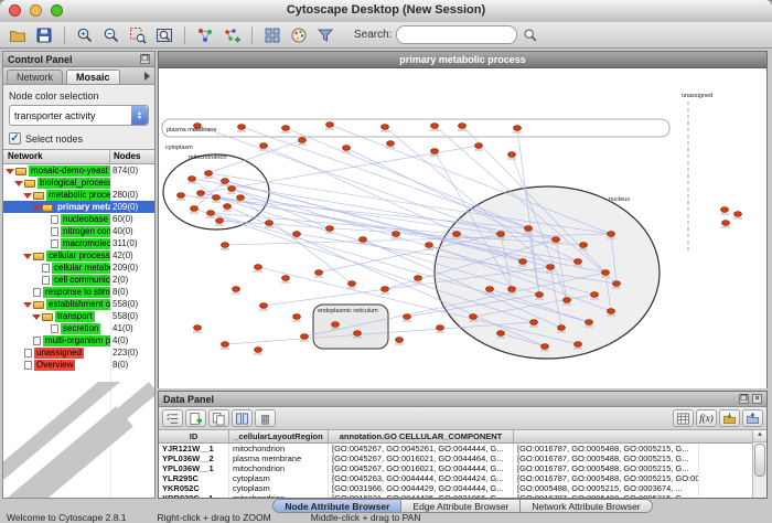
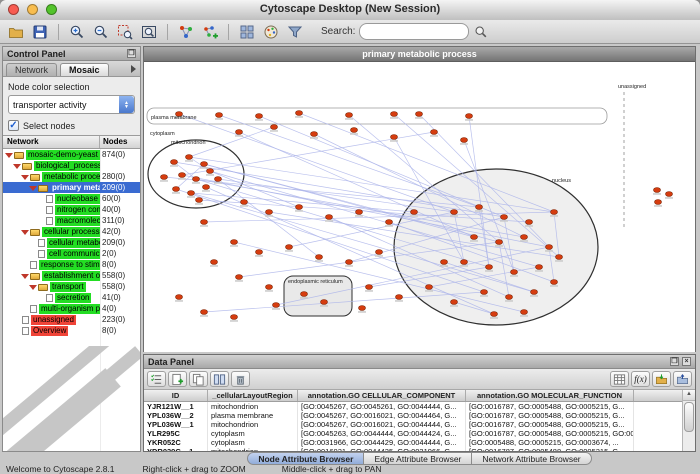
  Cytoscape Desktop (New Session)
  Search:
  Control Panel
  Network
  Mosaic
  Node color selection
  transporter activity
  ✓
  Select nodes
  Network
  Nodes
  mosaic-demo-yeast
  874(0)
  biological_process
  metabolic proce
  280(0)
  primary met
  209(0)
  nucleobase
  60(0)
  nitrogen com
  40(0)
  macromolec
  311(0)
  cellular process
  42(0)
  cellular metab
  209(0)
  cell communic
  2(0)
  response to stim
  8(0)
  establishment o
  558(0)
  transport
  558(0)
  secretion
  41(0)
  multi-organism p
  4(0)
  unassigned
  223(0)
  Overview
  8(0)
  primary metabolic process
  Data Panel
  f(x)
  ID
  _cellularLayoutRegion
  annotation.GO CELLULAR_COMPONENT
+ annotation.GO MOLECULAR_FUNCTION
  YJR121W__1
  mitochondrion
  [GO:0045267, GO:0045261, GO:0044444, G...
  [GO:0016787, GO:0005488, GO:0005215, G...
  YPL036W__2
  plasma membrane
  [GO:0045267, GO:0016021, GO:0044464, G...
  [GO:0016787, GO:0005488, GO:0005215, G...
  YPL036W__1
  mitochondrion
  [GO:0045267, GO:0016021, GO:0044444, G...
  [GO:0016787, GO:0005488, GO:0005215, G...
  YLR295C
  cytoplasm
  [GO:0045263, GO:0044444, GO:0044424, G...
  [GO:0016787, GO:0005488, GO:0005215, GO:00
  YKR052C
  cytoplasm
  [GO:0031966, GO:0044429, GO:0044444, G...
  [GO:0005488, GO:0005215, GO:0003674, ...
  Node Attribute Browser
  Edge Attribute Browser
  Network Attribute Browser
  Welcome to Cytoscape 2.8.1
  Right-click + drag to ZOOM
  Middle-click + drag to PAN
